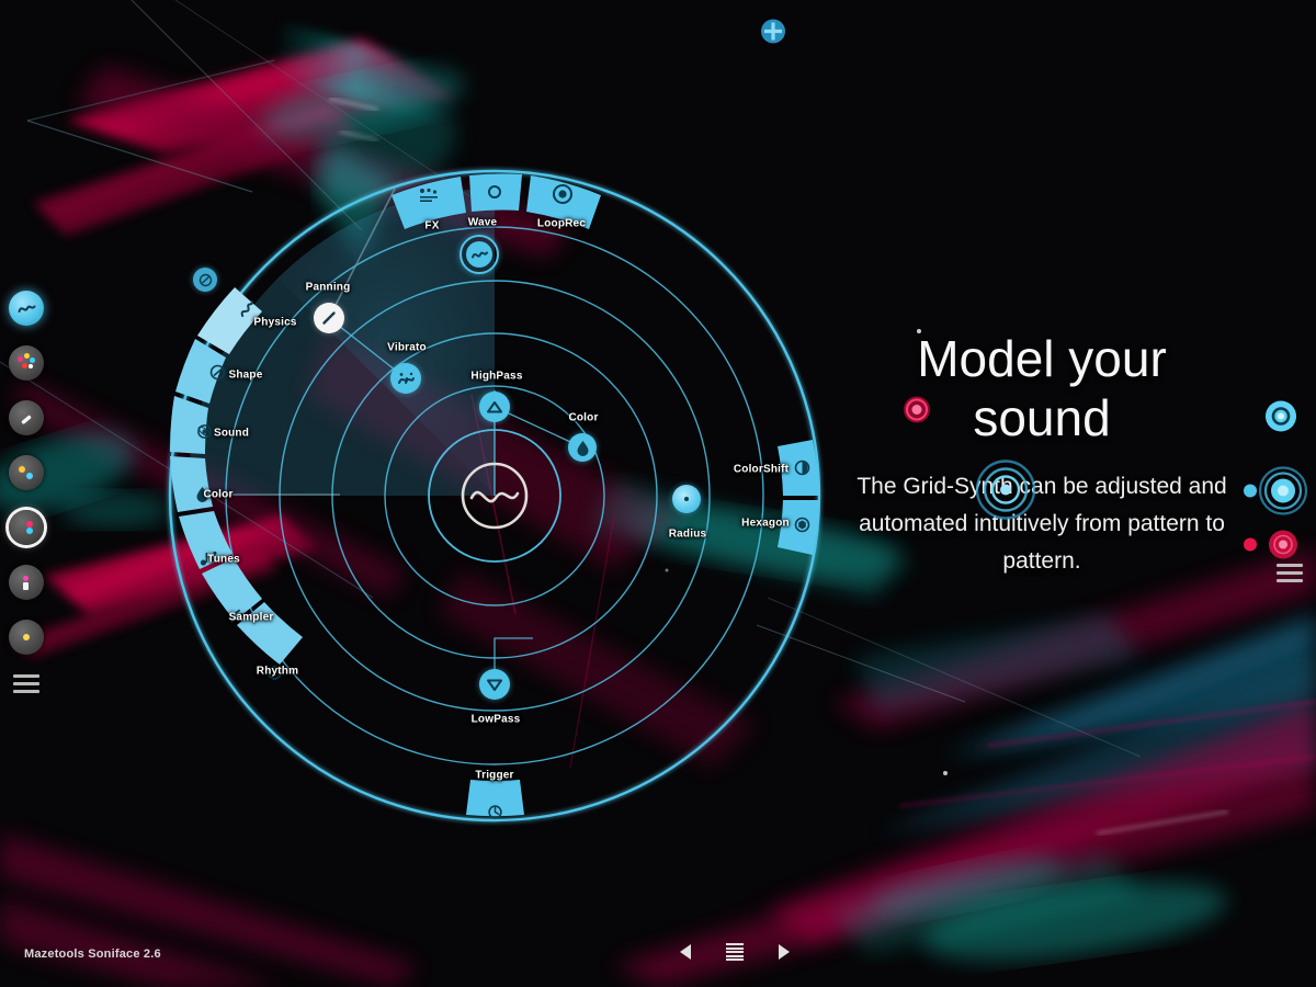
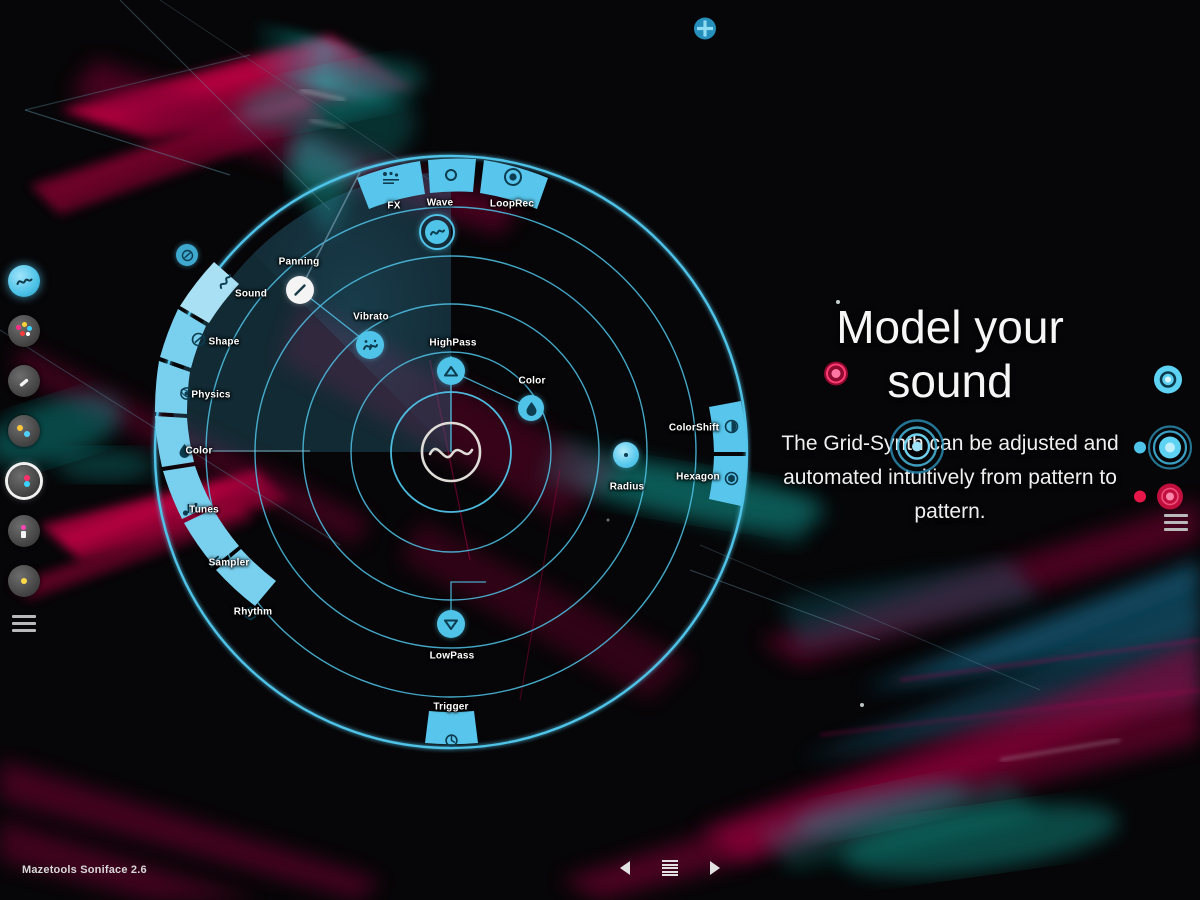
  FX
  Wave
  LoopRec
- Physics
+ Sound
  Shape
- Sound
+ Physics
  Color
  Tunes
  Sampler
  Rhythm
  ColorShift
  Hexagon
  Trigger
  Panning
  Vibrato
  HighPass
  Color
  Radius
  LowPass
  Model your
  sound
  The Grid-Synt can be adjusted and automated intuitively from pattern to pattern.
  Mazetools Soniface 2.6
